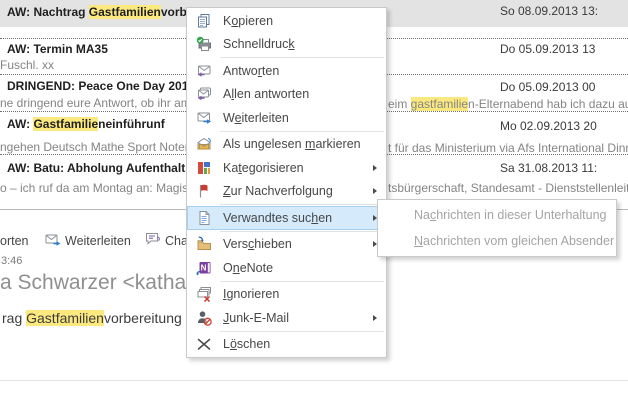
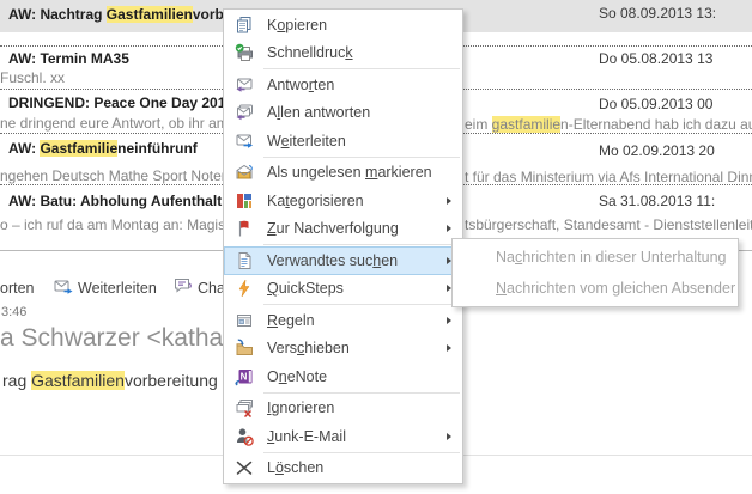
  AW: Nachtrag Gastfamilienvorb
  So 08.09.2013 13:
  AW: Termin MA35
- Do 05.09.2013 13
+ Do 05.08.2013 13
  Fuschl. xx
  DRINGEND: Peace One Day 20
  Do 05.09.2013 00
  ne dringend eure Antwort, ob ihr a
  eim gastfamilien-Elternabend hab ich dazu a
  AW: Gastfamilieneinführunf
  Mo 02.09.2013 20
  ngehen Deutsch Mathe Sport Note
  t für das Ministerium via Afs International Din
  AW: Batu: Abholung Aufenthalt
  Sa 31.08.2013 11:
  o – ich ruf da am Montag an: Magi
  tsbürgerschaft, Standesamt - Dienststellenlei
  orten
  Weiterleiten
  Cha
  3:46
  a Schwarzer <katha
  rag Gastfamilienvorbereitung
  Kopieren
  Schnelldruck
  Antworten
  Allen antworten
  Weiterleiten
  Als ungelesen markieren
  Kategorisieren
  Zur Nachverfolgung
  Verwandtes suchen
+ QuickSteps
+ Regeln
  Verschieben
  N
  OneNote
  Ignorieren
  Junk-E-Mail
  Löschen
  Nachrichten in dieser Unterhaltung
  Nachrichten vom gleichen Absender
